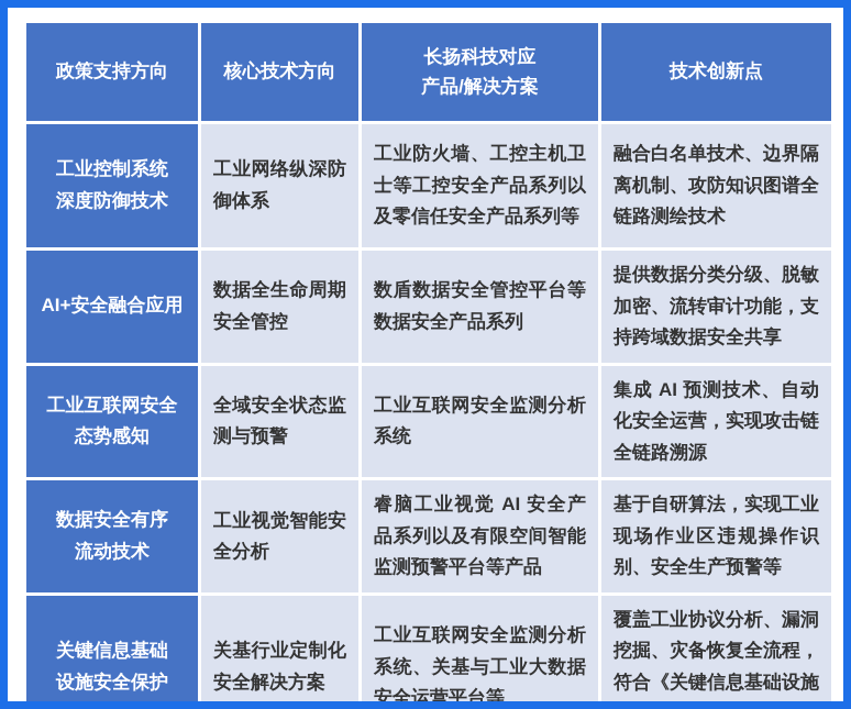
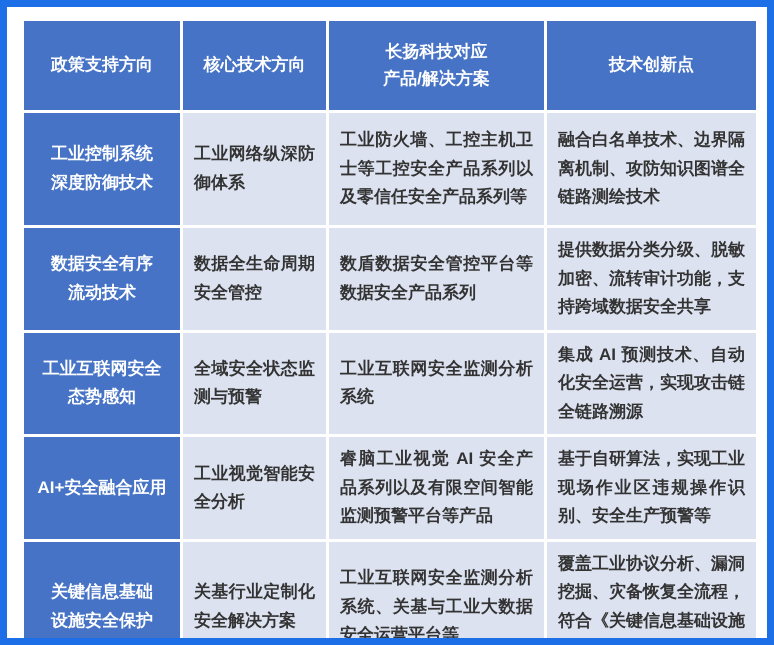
  政策支持方向	核心技术方向	长扬科技对应 产品/解决方案	技术创新点
  工业控制系统 深度防御技术	工业网络纵深防御体系	工业防火墙、工控主机卫士等工控安全产品系列以及零信任安全产品系列等	融合白名单技术、边界隔离机制、攻防知识图谱全链路测绘技术
- AI+安全融合应用	数据全生命周期安全管控	数盾数据安全管控平台等数据安全产品系列	提供数据分类分级、脱敏加密、流转审计功能，支持跨域数据安全共享
+ 数据安全有序 流动技术	数据全生命周期安全管控	数盾数据安全管控平台等数据安全产品系列	提供数据分类分级、脱敏加密、流转审计功能，支持跨域数据安全共享
  工业互联网安全 态势感知	全域安全状态监测与预警	工业互联网安全监测分析系统	集成 AI 预测技术、自动化安全运营，实现攻击链全链路溯源
- 数据安全有序 流动技术	工业视觉智能安全分析	睿脑工业视觉 AI 安全产品系列以及有限空间智能监测预警平台等产品	基于自研算法，实现工业现场作业区违规操作识别、安全生产预警等
+ AI+安全融合应用	工业视觉智能安全分析	睿脑工业视觉 AI 安全产品系列以及有限空间智能监测预警平台等产品	基于自研算法，实现工业现场作业区违规操作识别、安全生产预警等
  关键信息基础 设施安全保护	关基行业定制化安全解决方案	工业互联网安全监测分析系统、关基与工业大数据安全运营平台等	覆盖工业协议分析、漏洞挖掘、灾备恢复全流程，符合《关键信息基础设施
